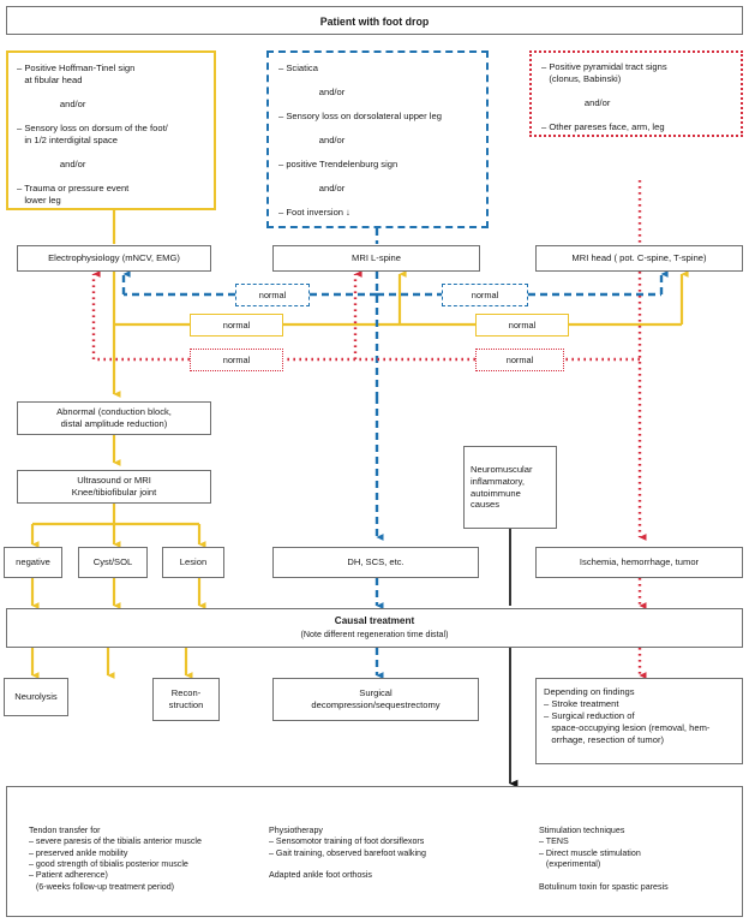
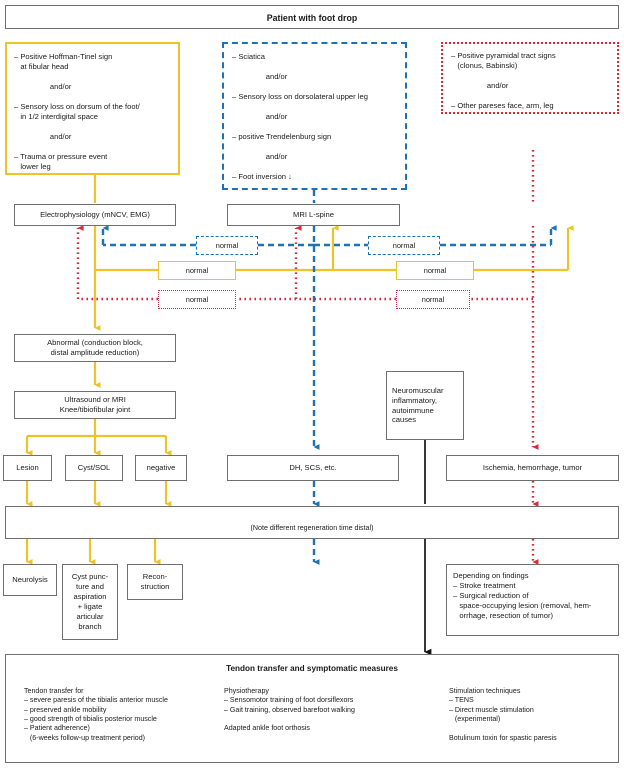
  Patient with foot drop
  – Positive Hoffman-Tinel sign
  at fibular head
  and/or
  – Sensory loss on dorsum of the foot/
  in 1/2 interdigital space
  and/or
  – Trauma or pressure event
  lower leg
  – Sciatica
  and/or
  – Sensory loss on dorsolateral upper leg
  and/or
  – positive Trendelenburg sign
  and/or
  – Foot inversion ↓
  – Positive pyramidal tract signs
  (clonus, Babinski)
  and/or
  – Other pareses face, arm, leg
  Electrophysiology (mNCV, EMG)
  MRI L-spine
- MRI head ( pot. C-spine, T-spine)
  normal
  normal
  normal
  normal
  normal
  normal
  Abnormal (conduction block,
  distal amplitude reduction)
  Ultrasound or MRI
  Knee/tibiofibular joint
- negative
+ Lesion
  Cyst/SOL
- Lesion
+ negative
  Neurolysis
+ Cyst punc-
+ ture and
+ aspiration
+ + ligate
+ articular
+ branch
  Recon-
  struction
  DH, SCS, etc.
- Surgical
- decompression/sequestrectomy
  Neuromuscular
  inflammatory,
  autoimmune
  causes
  Ischemia, hemorrhage, tumor
  Depending on findings
  – Stroke treatment
  – Surgical reduction of
  space-occupying lesion (removal, hem-
  orrhage, resection of tumor)
- Causal treatment
  (Note different regeneration time distal)
+ Tendon transfer and symptomatic measures
  Tendon transfer for
  – severe paresis of the tibialis anterior muscle
  – preserved ankle mobility
  – good strength of tibialis posterior muscle
  – Patient adherence)
  (6-weeks follow-up treatment period)
  Physiotherapy
  – Sensomotor training of foot dorsiflexors
  – Gait training, observed barefoot walking
  Adapted ankle foot orthosis
  Stimulation techniques
  – TENS
  – Direct muscle stimulation
  (experimental)
  Botulinum toxin for spastic paresis
